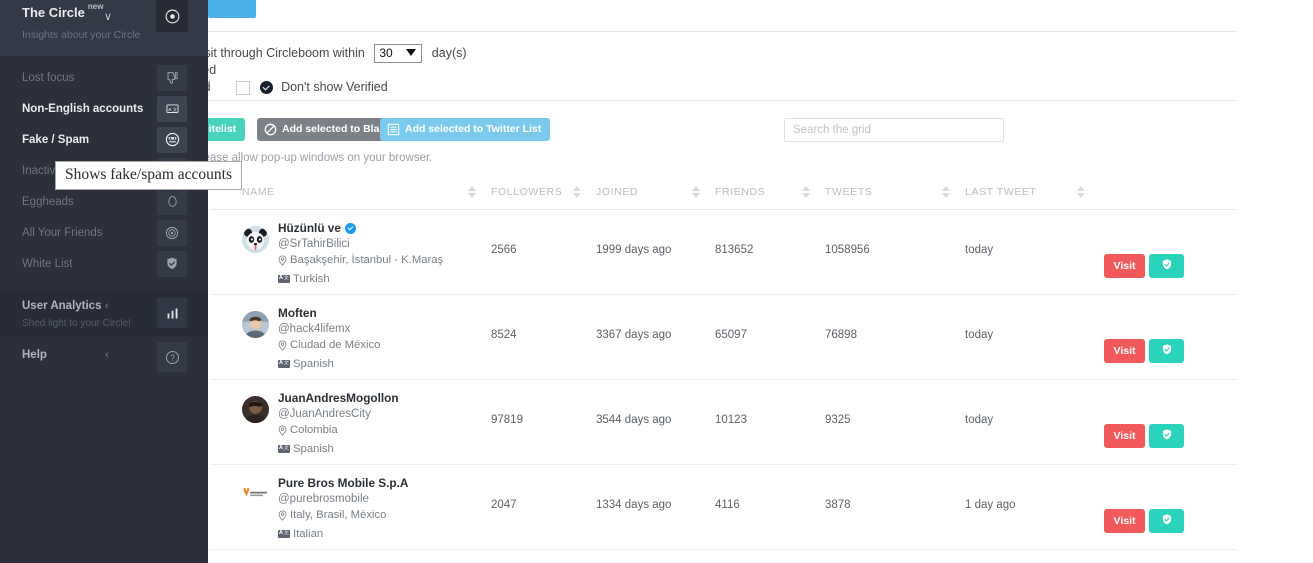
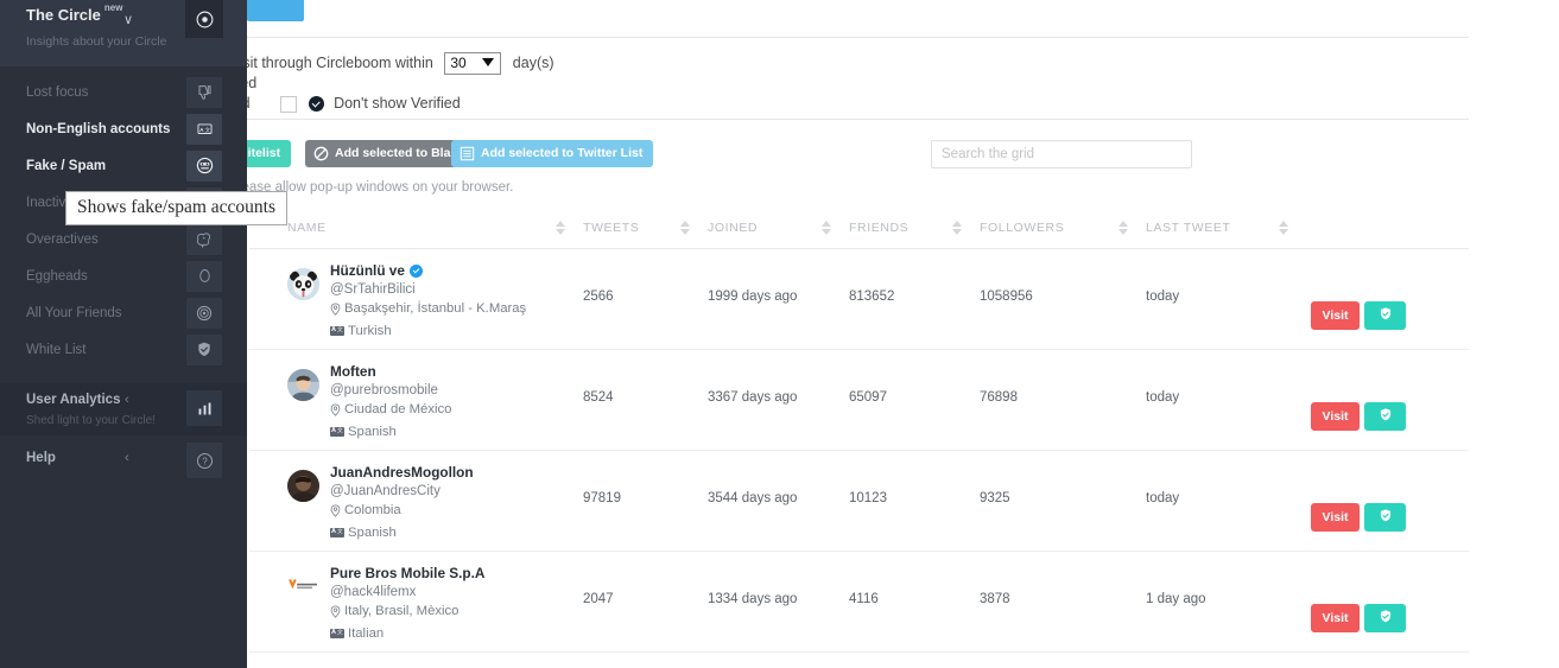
  it through Circleboom within 30 day(s)
  itelist
  Add selected to Bla
  Add selected to Twitter List
  Search the grid
  NAME
- FOLLOWERS
+ TWEETS
  JOINED
  FRIENDS
- TWEETS
+ FOLLOWERS
  LAST TWEET
  Hüzünlü ve
  @SrTahirBilici
  Başakşehir, İstanbul - K.Maraş
  Turkish
  2566
  1999 days ago
  813652
  1058956
  today
  Visit
  Moften
- @hack4lifemx
+ @purebrosmobile
  Ciudad de México
  Spanish
  8524
  3367 days ago
  65097
  76898
  today
  Visit
  JuanAndresMogollon
  @JuanAndresCity
  Colombia
  Spanish
  97819
  3544 days ago
  10123
  9325
  today
  Visit
  Pure Bros Mobile S.p.A
- @purebrosmobile
+ @hack4lifemx
  Italy, Brasil, Mèxico
  Italian
  2047
  1334 days ago
  4116
  3878
  1 day ago
  Visit
  The Circle
  new
  ∨
  Insights about your Circle
  Lost focus
  Non-English accounts
  Fake / Spam
  Inactiv
+ Overactives
  Eggheads
  All Your Friends
  White List
  User Analytics
  ‹
  Shed light to your Circle!
  Help
  ‹
  ?
  Shows fake/spam accounts
